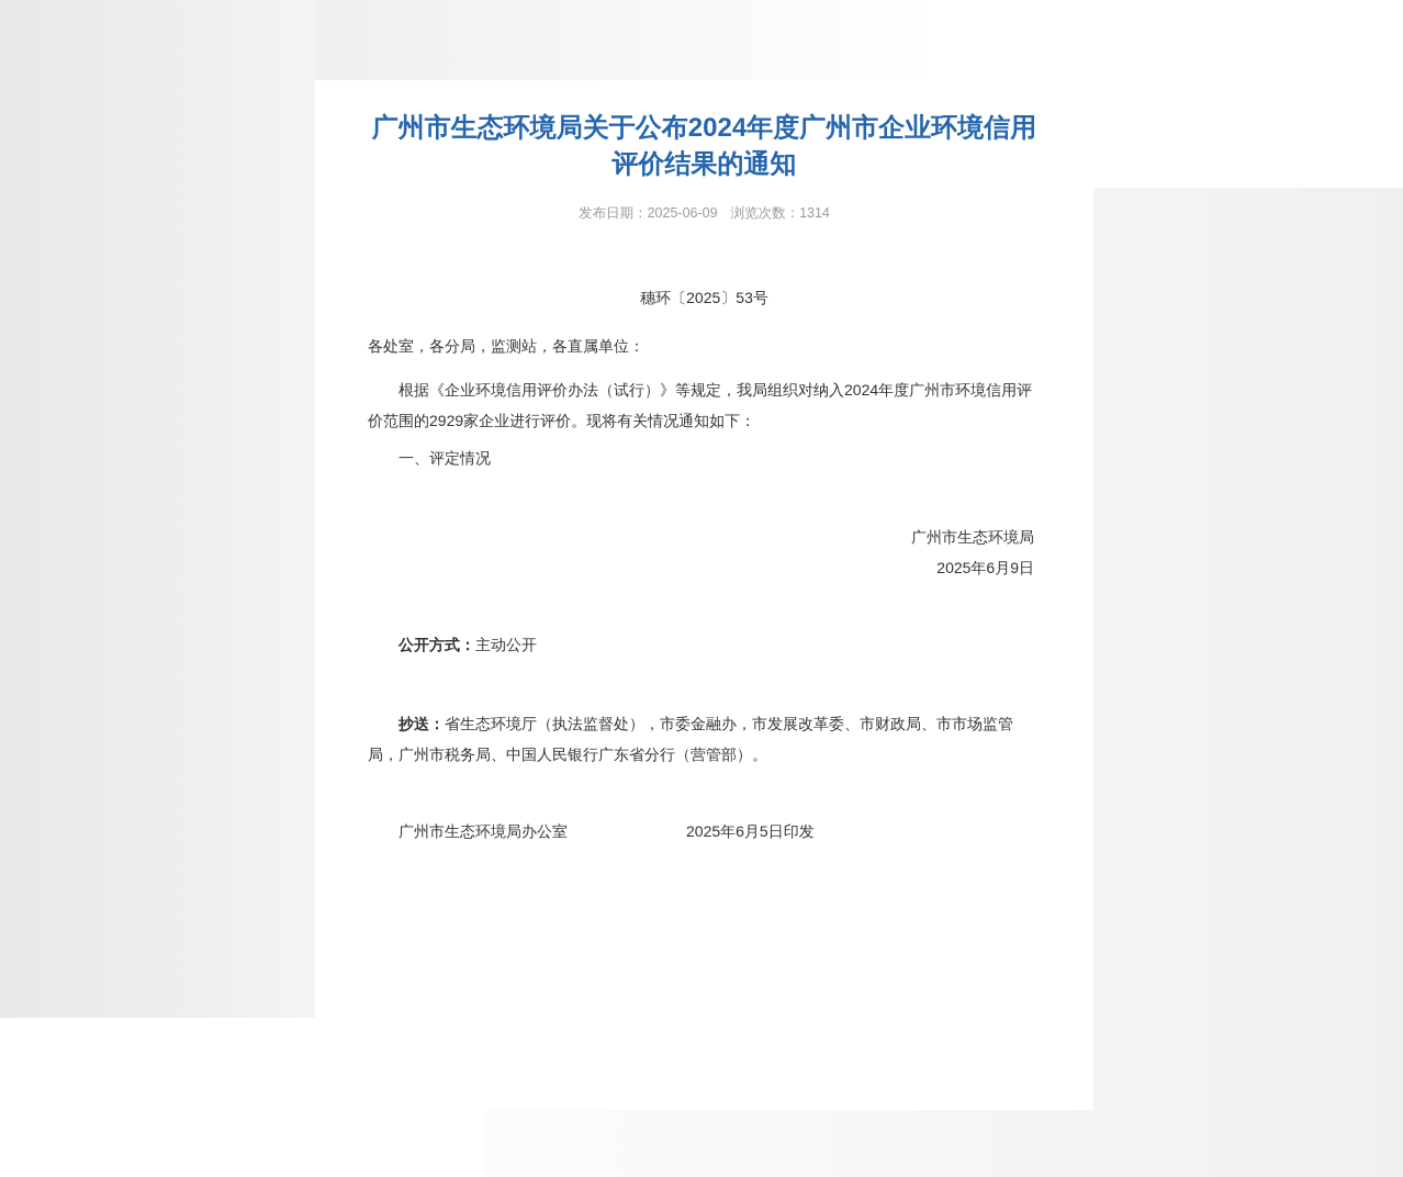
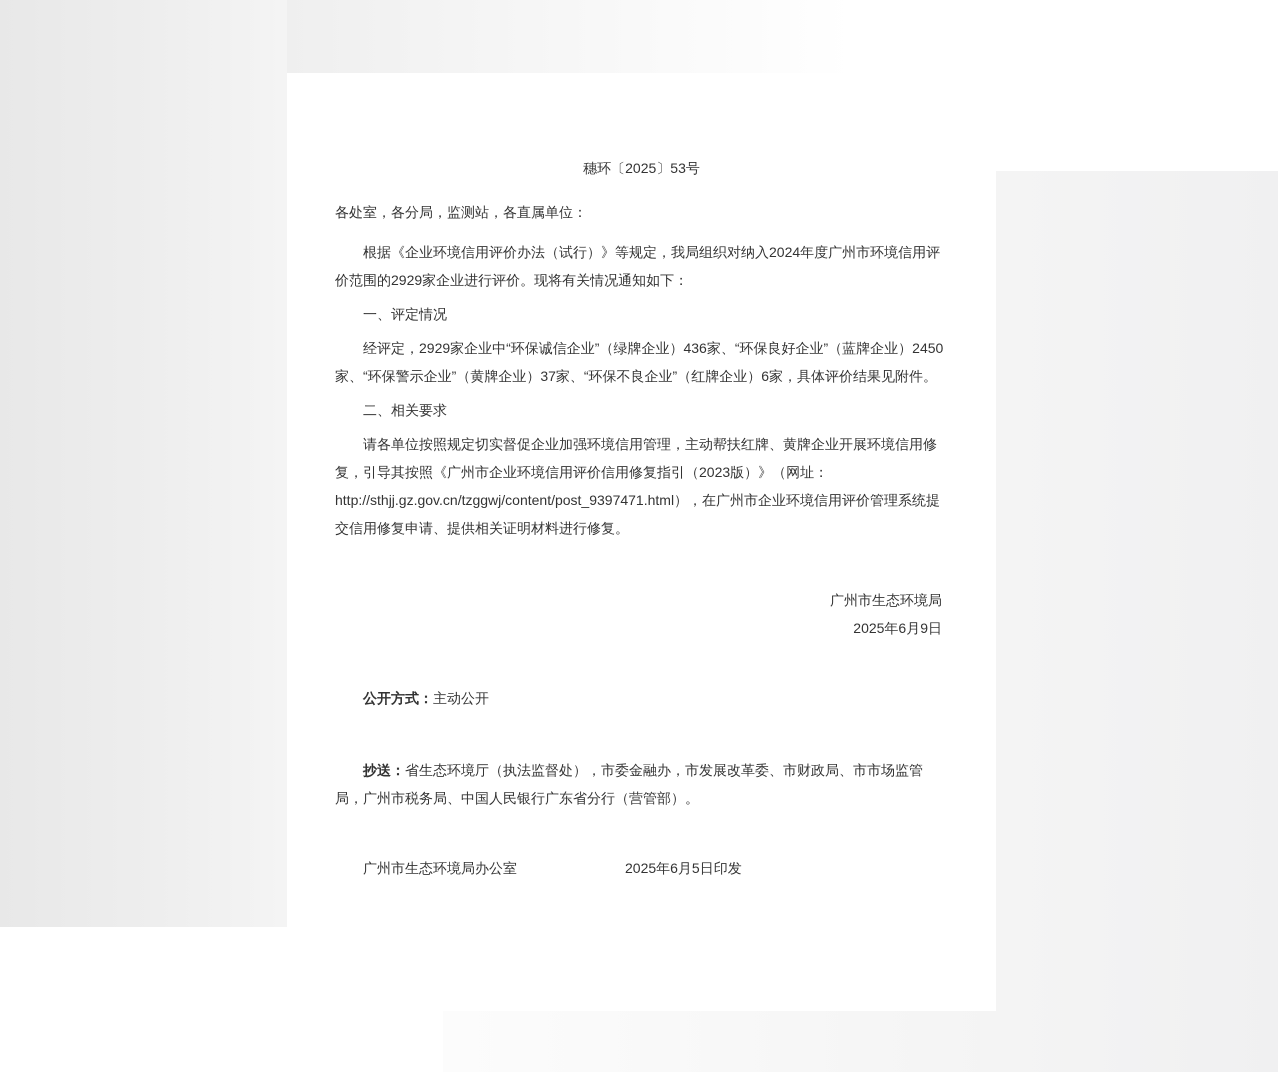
- 广州市生态环境局关于公布2024年度广州市企业环境信用评价结果的通知
- 发布日期：2025-06-09 浏览次数：1314
  穗环〔2025〕53号
  各处室，各分局，监测站，各直属单位：
  根据《企业环境信用评价办法（试行）》等规定，我局组织对纳入2024年度广州市环境信用评价范围的2929家企业进行评价。现将有关情况通知如下：
  一、评定情况
+ 经评定，2929家企业中“环保诚信企业”（绿牌企业）436家、“环保良好企业”（蓝牌企业）2450家、“环保警示企业”（黄牌企业）37家、“环保不良企业”（红牌企业）6家，具体评价结果见附件。
+ 二、相关要求
+ 请各单位按照规定切实督促企业加强环境信用管理，主动帮扶红牌、黄牌企业开展环境信用修复，引导其按照《广州市企业环境信用评价信用修复指引（2023版）》（网址：http://sthjj.gz.gov.cn/tzggwj/content/post_9397471.html），在广州市企业环境信用评价管理系统提交信用修复申请、提供相关证明材料进行修复。
  广州市生态环境局
  2025年6月9日
  公开方式：主动公开
  抄送：省生态环境厅（执法监督处），市委金融办，市发展改革委、市财政局、市市场监管局，广州市税务局、中国人民银行广东省分行（营管部）。
  广州市生态环境局办公室 2025年6月5日印发
